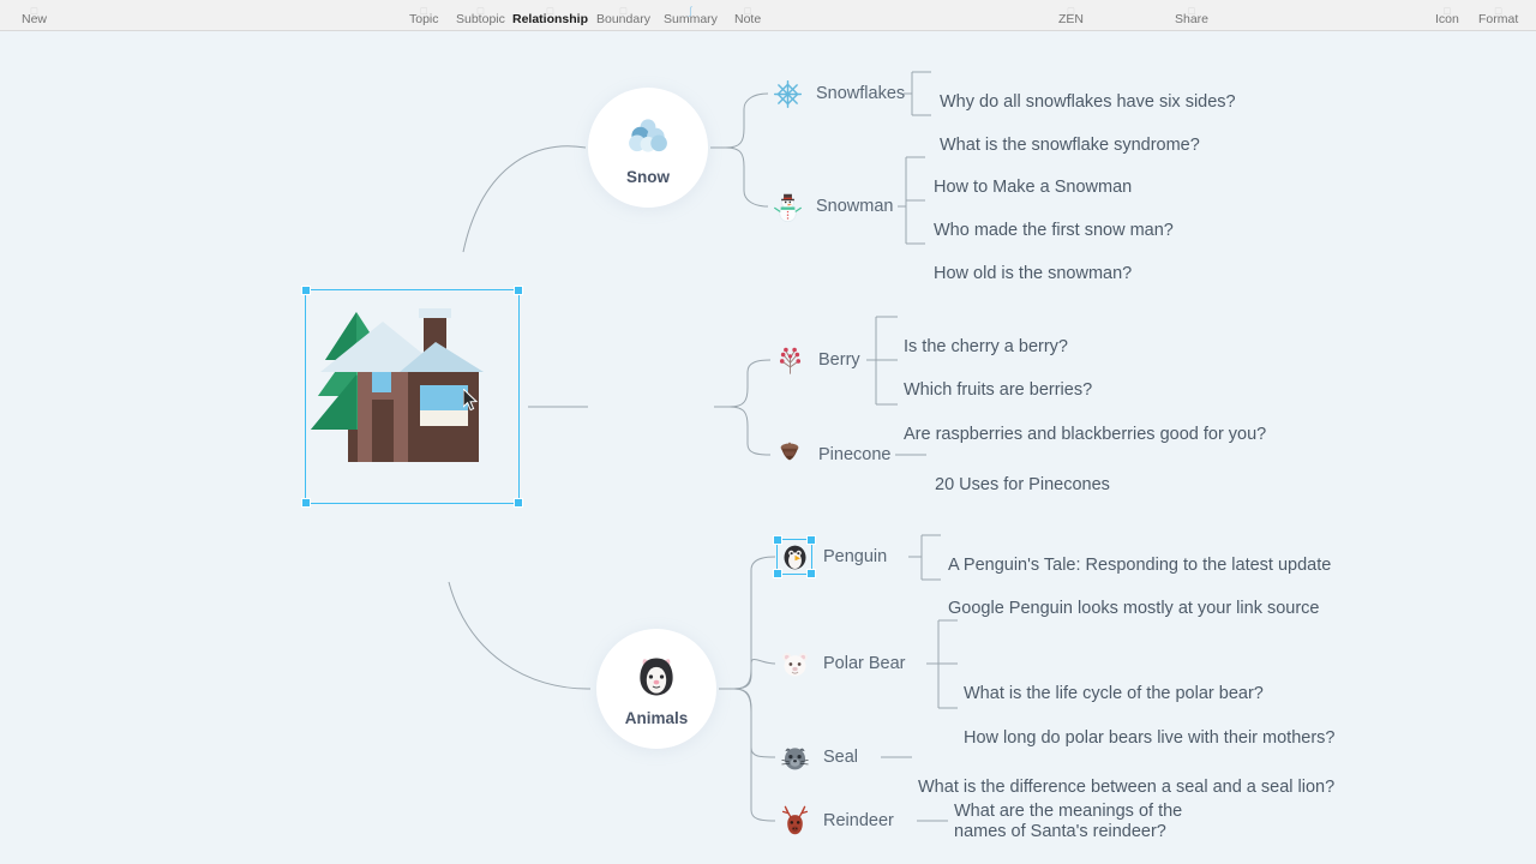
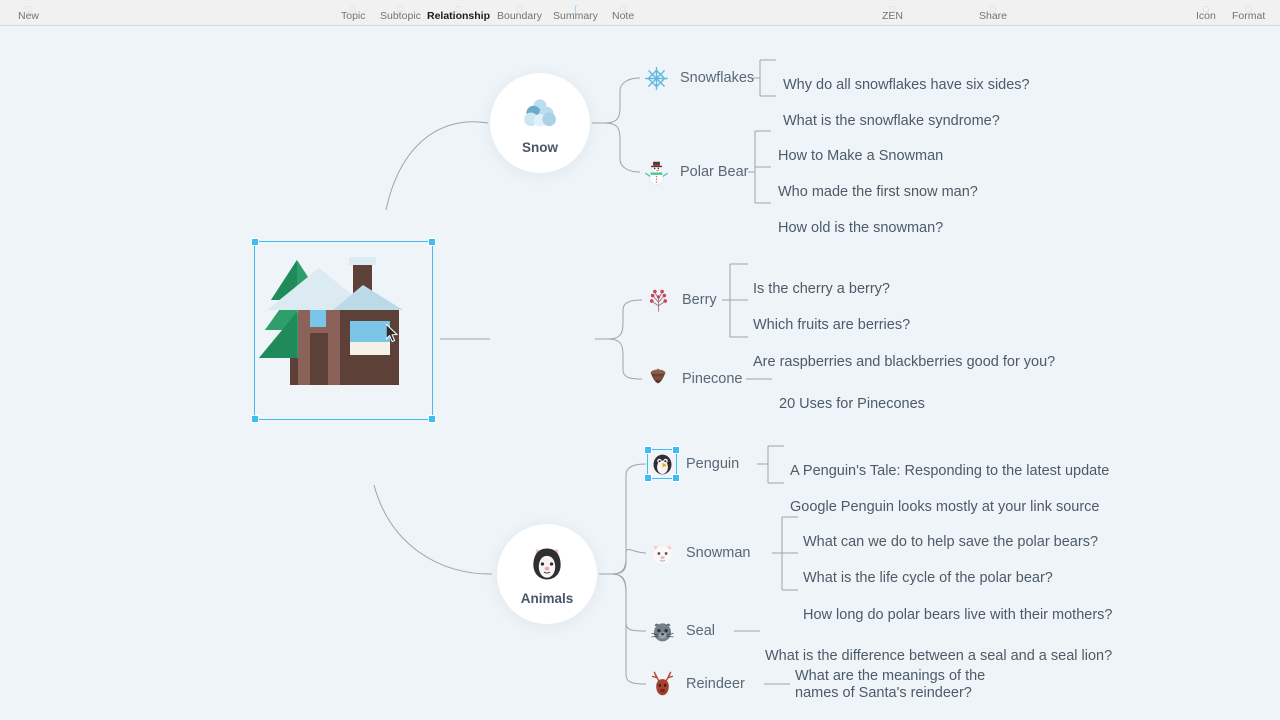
  □
  New
  □
  Topic
  □
  Subtopic
  □
  Relationship
  □
  Boundary
  ∫
  Summary
  □
  Note
  □
  ZEN
  □
  Share
  □
  Icon
  □
  Format
  Snow
  Snowflakes
  Why do all snowflakes have six sides?
  What is the snowflake syndrome?
- Snowman
+ Polar Bear
  How to Make a Snowman
  Who made the first snow man?
  How old is the snowman?
  Berry
  Is the cherry a berry?
  Which fruits are berries?
  Are raspberries and blackberries good for you?
  Pinecone
  20 Uses for Pinecones
  Animals
  Penguin
  A Penguin's Tale: Responding to the latest update
  Google Penguin looks mostly at your link source
- Polar Bear
+ Snowman
+ What can we do to help save the polar bears?
  What is the life cycle of the polar bear?
  How long do polar bears live with their mothers?
  Seal
  What is the difference between a seal and a seal lion?
  Reindeer
  What are the meanings of the names of Santa's reindeer?
